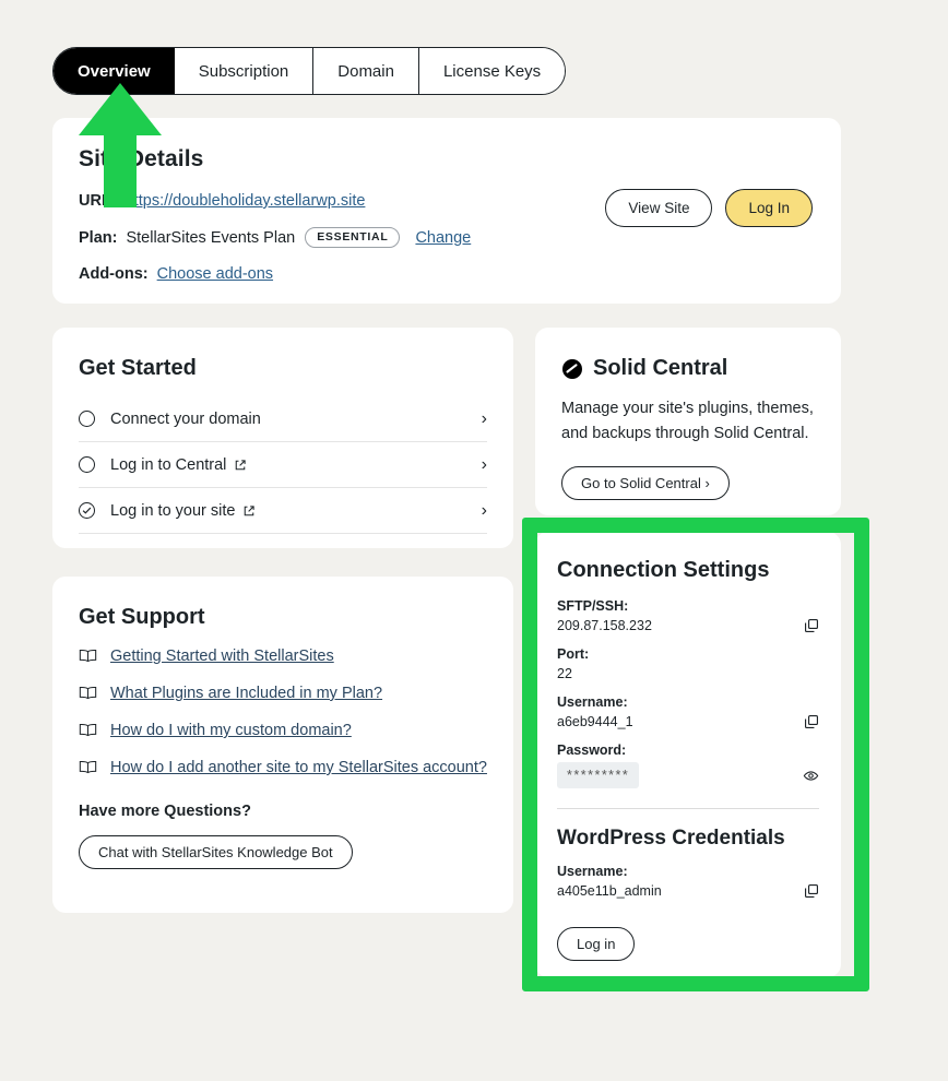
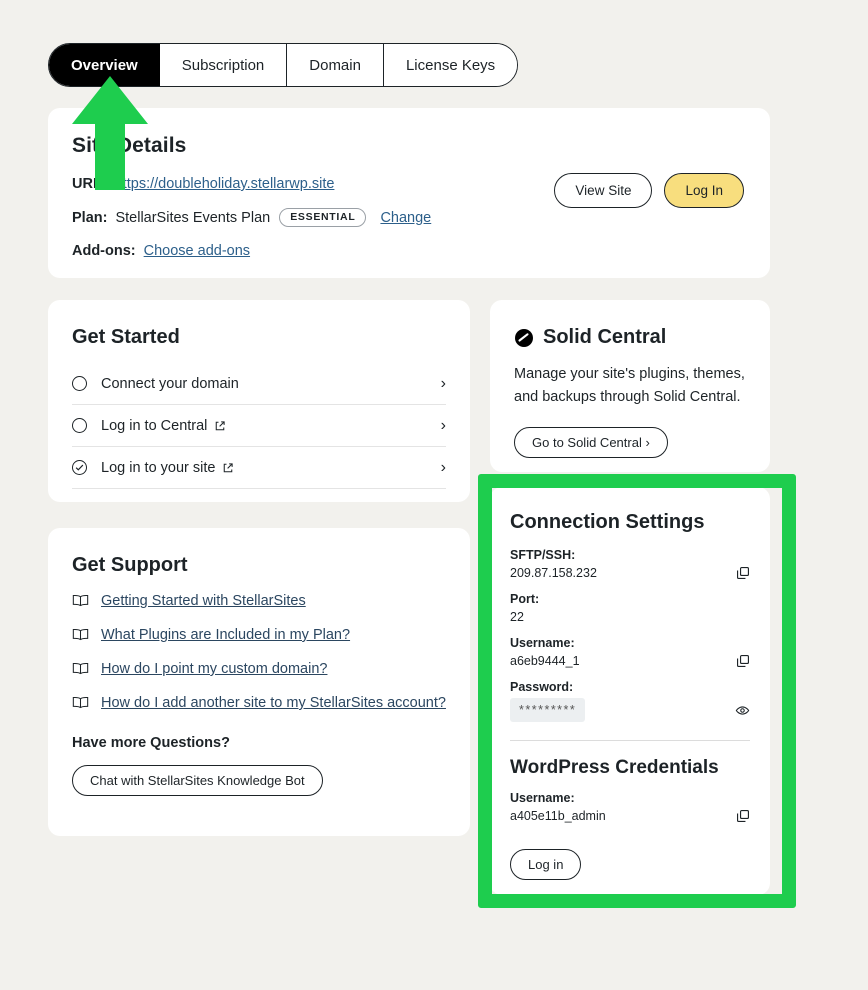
  Overview
  Subscription
  Domain
  License Keys
  Sietails
  tps://doubleholiday.stellarwp.site
  Plan:
  StellarSites Events Plan
  ESSENTIAL
  Change
  Add-ons:
  Choose add-ons
  View Site
  Log In
  Get Started
  Connect your domain
  ›
  Log in to Central
  ›
  Log in to your site
  ›
  Get Support
  Getting Started with StellarSites
  What Plugins are Included in my Plan?
- How do I with my custom domain?
+ How do I point my custom domain?
  How do I add another site to my StellarSites account?
  Have more Questions?
  Chat with StellarSites Knowledge Bot
  Solid Central
  Manage your site's plugins, themes, and backups through Solid Central.
  Go to Solid Central ›
  Connection Settings
  SFTP/SSH:
  209.87.158.232
  Port:
  22
  Username:
  a6eb9444_1
  Password:
  *********
  WordPress Credentials
  Username:
  a405e11b_admin
  Log in
